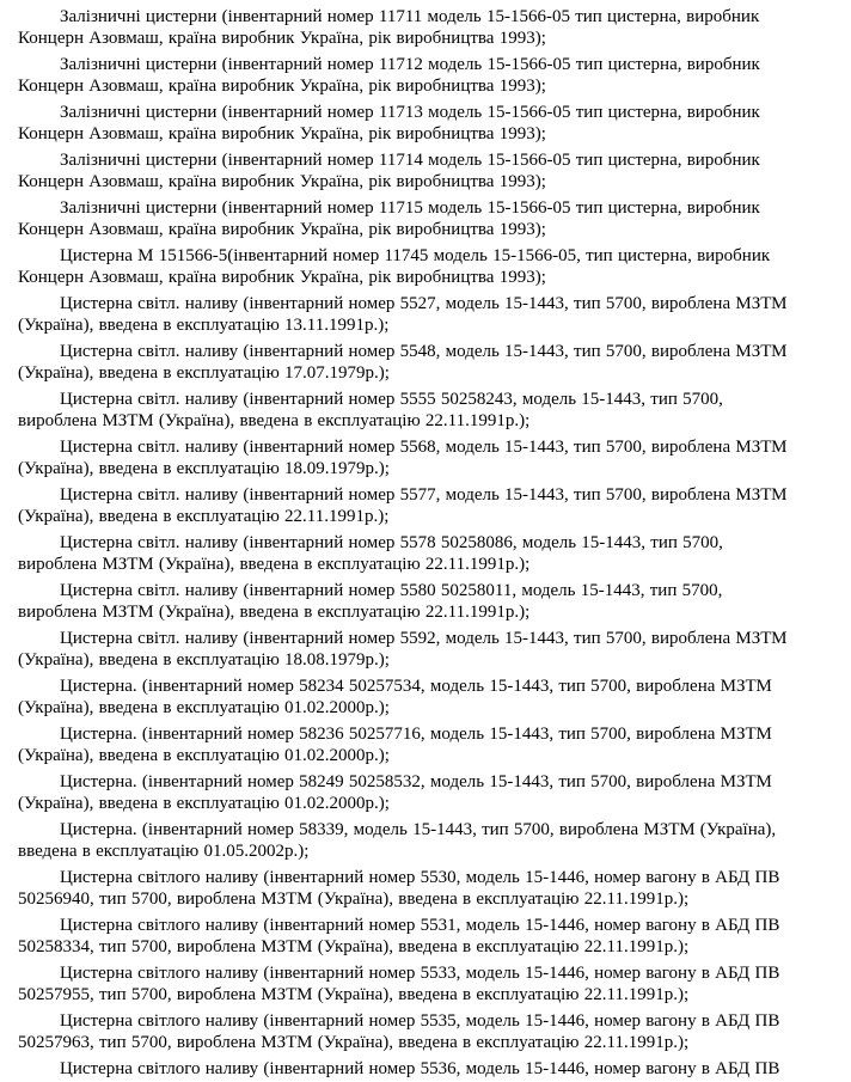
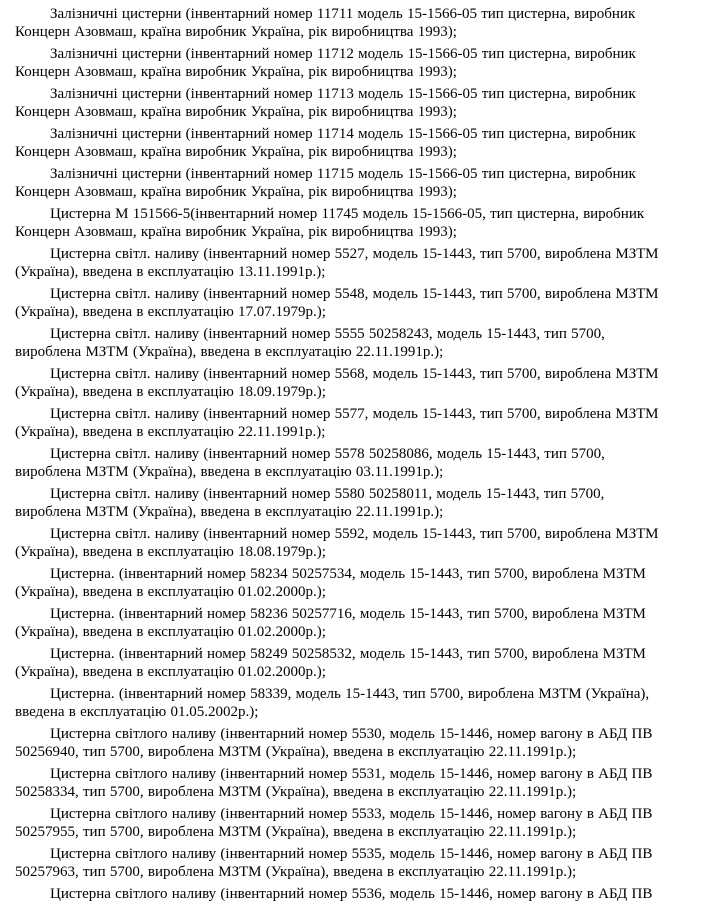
  Залізничні цистерни (інвентарний номер 11711 модель 15-1566-05 тип цистерна, виробник Концерн Азовмаш, країна виробник Україна, рік виробництва 1993);
  Залізничні цистерни (інвентарний номер 11712 модель 15-1566-05 тип цистерна, виробник Концерн Азовмаш, країна виробник Україна, рік виробництва 1993);
  Залізничні цистерни (інвентарний номер 11713 модель 15-1566-05 тип цистерна, виробник Концерн Азовмаш, країна виробник Україна, рік виробництва 1993);
  Залізничні цистерни (інвентарний номер 11714 модель 15-1566-05 тип цистерна, виробник Концерн Азовмаш, країна виробник Україна, рік виробництва 1993);
  Залізничні цистерни (інвентарний номер 11715 модель 15-1566-05 тип цистерна, виробник Концерн Азовмаш, країна виробник Україна, рік виробництва 1993);
  Цистерна М 151566-5(інвентарний номер 11745 модель 15-1566-05, тип цистерна, виробник Концерн Азовмаш, країна виробник Україна, рік виробництва 1993);
  Цистерна світл. наливу (інвентарний номер 5527, модель 15-1443, тип 5700, вироблена МЗТМ (Україна), введена в експлуатацію 13.11.1991р.);
  Цистерна світл. наливу (інвентарний номер 5548, модель 15-1443, тип 5700, вироблена МЗТМ (Україна), введена в експлуатацію 17.07.1979р.);
  Цистерна світл. наливу (інвентарний номер 5555 50258243, модель 15-1443, тип 5700, вироблена МЗТМ (Україна), введена в експлуатацію 22.11.1991р.);
  Цистерна світл. наливу (інвентарний номер 5568, модель 15-1443, тип 5700, вироблена МЗТМ (Україна), введена в експлуатацію 18.09.1979р.);
  Цистерна світл. наливу (інвентарний номер 5577, модель 15-1443, тип 5700, вироблена МЗТМ (Україна), введена в експлуатацію 22.11.1991р.);
- Цистерна світл. наливу (інвентарний номер 5578 50258086, модель 15-1443, тип 5700, вироблена МЗТМ (Україна), введена в експлуатацію 22.11.1991р.);
+ Цистерна світл. наливу (інвентарний номер 5578 50258086, модель 15-1443, тип 5700, вироблена МЗТМ (Україна), введена в експлуатацію 03.11.1991р.);
  Цистерна світл. наливу (інвентарний номер 5580 50258011, модель 15-1443, тип 5700, вироблена МЗТМ (Україна), введена в експлуатацію 22.11.1991р.);
  Цистерна світл. наливу (інвентарний номер 5592, модель 15-1443, тип 5700, вироблена МЗТМ (Україна), введена в експлуатацію 18.08.1979р.);
  Цистерна. (інвентарний номер 58234 50257534, модель 15-1443, тип 5700, вироблена МЗТМ (Україна), введена в експлуатацію 01.02.2000р.);
  Цистерна. (інвентарний номер 58236 50257716, модель 15-1443, тип 5700, вироблена МЗТМ (Україна), введена в експлуатацію 01.02.2000р.);
  Цистерна. (інвентарний номер 58249 50258532, модель 15-1443, тип 5700, вироблена МЗТМ (Україна), введена в експлуатацію 01.02.2000р.);
  Цистерна. (інвентарний номер 58339, модель 15-1443, тип 5700, вироблена МЗТМ (Україна), введена в експлуатацію 01.05.2002р.);
  Цистерна світлого наливу (інвентарний номер 5530, модель 15-1446, номер вагону в АБД ПВ 50256940, тип 5700, вироблена МЗТМ (Україна), введена в експлуатацію 22.11.1991р.);
  Цистерна світлого наливу (інвентарний номер 5531, модель 15-1446, номер вагону в АБД ПВ 50258334, тип 5700, вироблена МЗТМ (Україна), введена в експлуатацію 22.11.1991р.);
  Цистерна світлого наливу (інвентарний номер 5533, модель 15-1446, номер вагону в АБД ПВ 50257955, тип 5700, вироблена МЗТМ (Україна), введена в експлуатацію 22.11.1991р.);
  Цистерна світлого наливу (інвентарний номер 5535, модель 15-1446, номер вагону в АБД ПВ 50257963, тип 5700, вироблена МЗТМ (Україна), введена в експлуатацію 22.11.1991р.);
